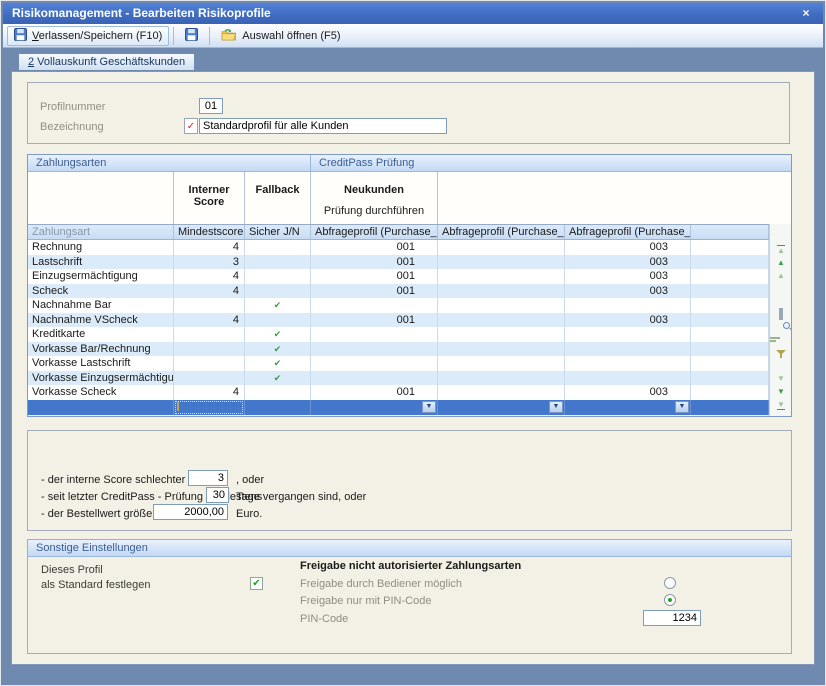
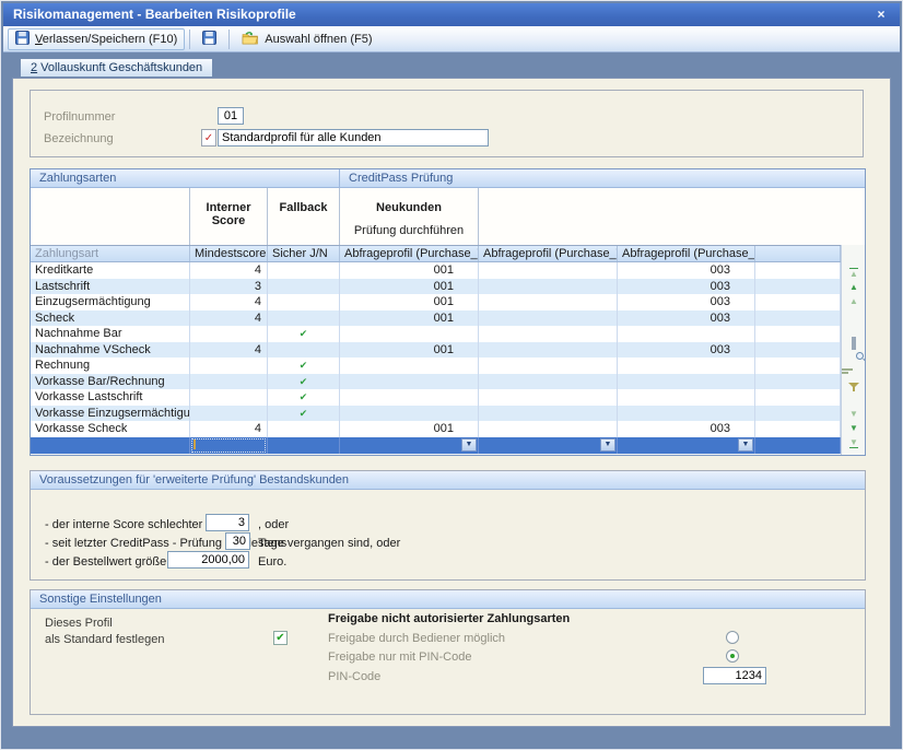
  Risikomanagement - Bearbeiten Risikoprofile
  ×
  Verlassen/Speichern (F10)
  Auswahl öffnen (F5)
  2 Vollauskunft Geschäftskunden
  Profilnummer
  01
  Bezeichnung
  ✓
  Standardprofil für alle Kunden
  Zahlungsarten
  CreditPass Prüfung
  Interner Score
  Fallback
  Neukunden
  Prüfung durchführen
  Zahlungsart
  Mindestscore
  Sicher J/N
  Abfrageprofil (Purchase_
  Abfrageprofil (Purchase_
  Abfrageprofil (Purchase_
- Rechnung
+ Kreditkarte
  4
  001
  003
  Lastschrift
  3
  001
  003
  Einzugsermächtigung
  4
  001
  003
  Scheck
  4
  001
  003
  Nachnahme Bar
  ✔
  Nachnahme VScheck
  4
  001
  003
- Kreditkarte
+ Rechnung
  ✔
  Vorkasse Bar/Rechnung
  ✔
  Vorkasse Lastschrift
  ✔
  Vorkasse Einzugsermächtigu
  ✔
  Vorkasse Scheck
  4
  001
  003
  ▲
  ▲
  ▲
  ▼
  ▼
  ▼
+ Voraussetzungen für 'erweiterte Prüfung' Bestandskunden
  - der interne Score schlechter
  3
  , oder
  - seit letzter CreditPass - Prüfungestens
  30
  Tage vergangen sind, oder
  - der Bestellwert größe
  2000,00
  Euro.
  Sonstige Einstellungen
  Dieses Profil
  als Standard festlegen
  ✔
  Freigabe nicht autorisierter Zahlungsarten
  Freigabe durch Bediener möglich
  Freigabe nur mit PIN-Code
  PIN-Code
  1234
